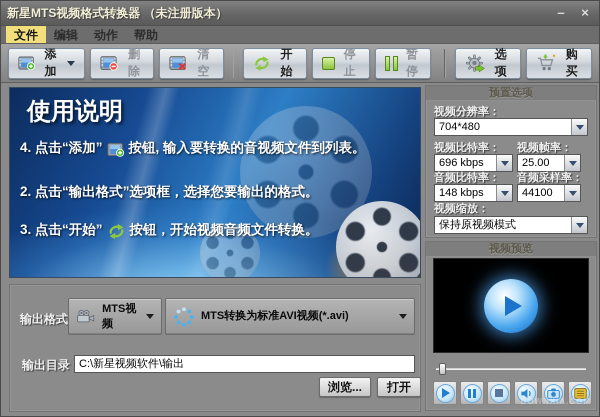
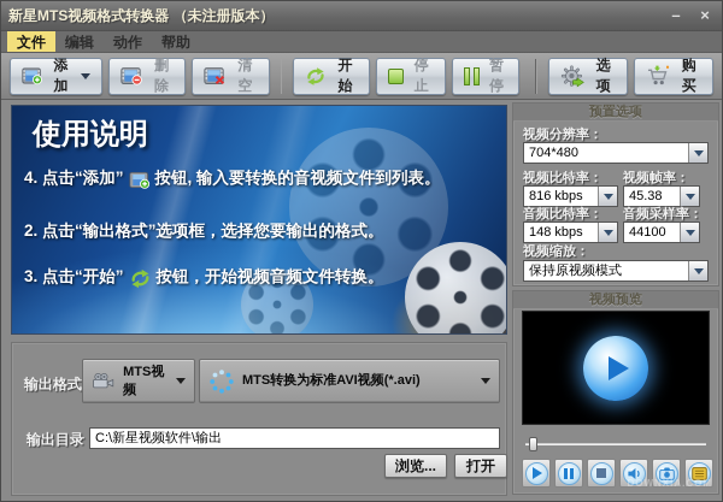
  新星MTS视频格式转换器 （未注册版本）
  –
  ×
  文件
  编辑
  动作
  帮助
  添加
  删除
  清空
  开始
  停止
  暂停
  选项
  购买
  使用说明
  4. 点击“添加”
  按钮, 输入要转换的音视频文件到列表。
  2. 点击“输出格式”选项框，选择您要输出的格式。
  3. 点击“开始”
  按钮，开始视频音频文件转换。
  预置选项
  视频分辨率：
  704*480
  视频比特率：
  视频帧率：
- 696 kbps
+ 816 kbps
- 25.00
+ 45.38
  音频比特率：
  音频采样率：
  148 kbps
  44100
  视频缩放：
  保持原视频模式
  视频预览
  DOWNXIA.COM
  输出格式
  MTS视频
  MTS转换为标准AVI视频(*.avi)
  输出目录
  C:\新星视频软件\输出
  浏览...
  打开
